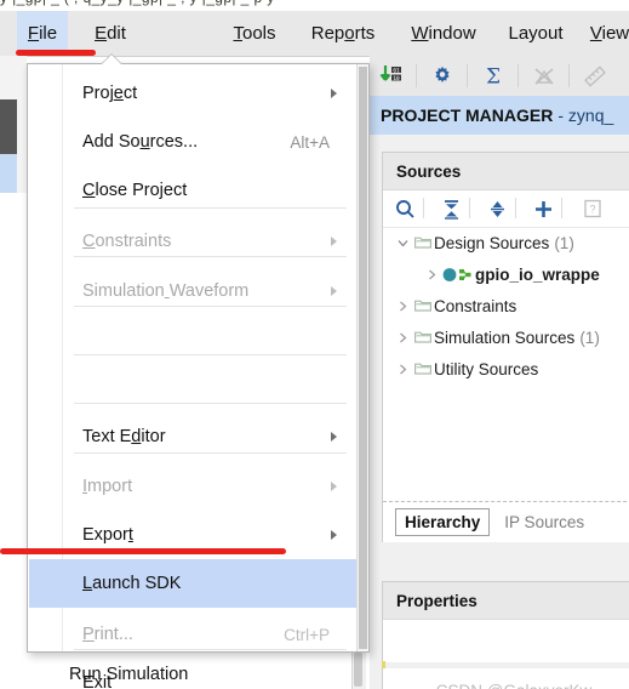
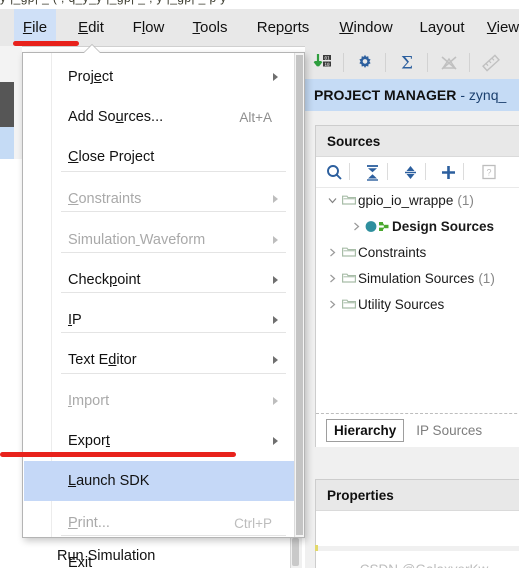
  File
  Edit
+ Flow
  Tools
  Reports
  Window
  Layout
  View
  Run Simulation
  Σ
  PROJECT MANAGER
  - zynq_
  Sources
  ?
- Design Sources
+ gpio_io_wrappe
  (1)
- gpio_io_wrappe
+ Design Sources
  Constraints
  Simulation Sources
  (1)
  Utility Sources
  Hierarchy
  IP Sources
  Properties
  Project
  Add Sources...
  Alt+A
  Close Project
  Constraints
  Simulation Waveform
+ Checkpoint
+ IP
  Text Editor
  Import
  Export
  Launch SDK
  Print...
  Ctrl+P
  Exit
